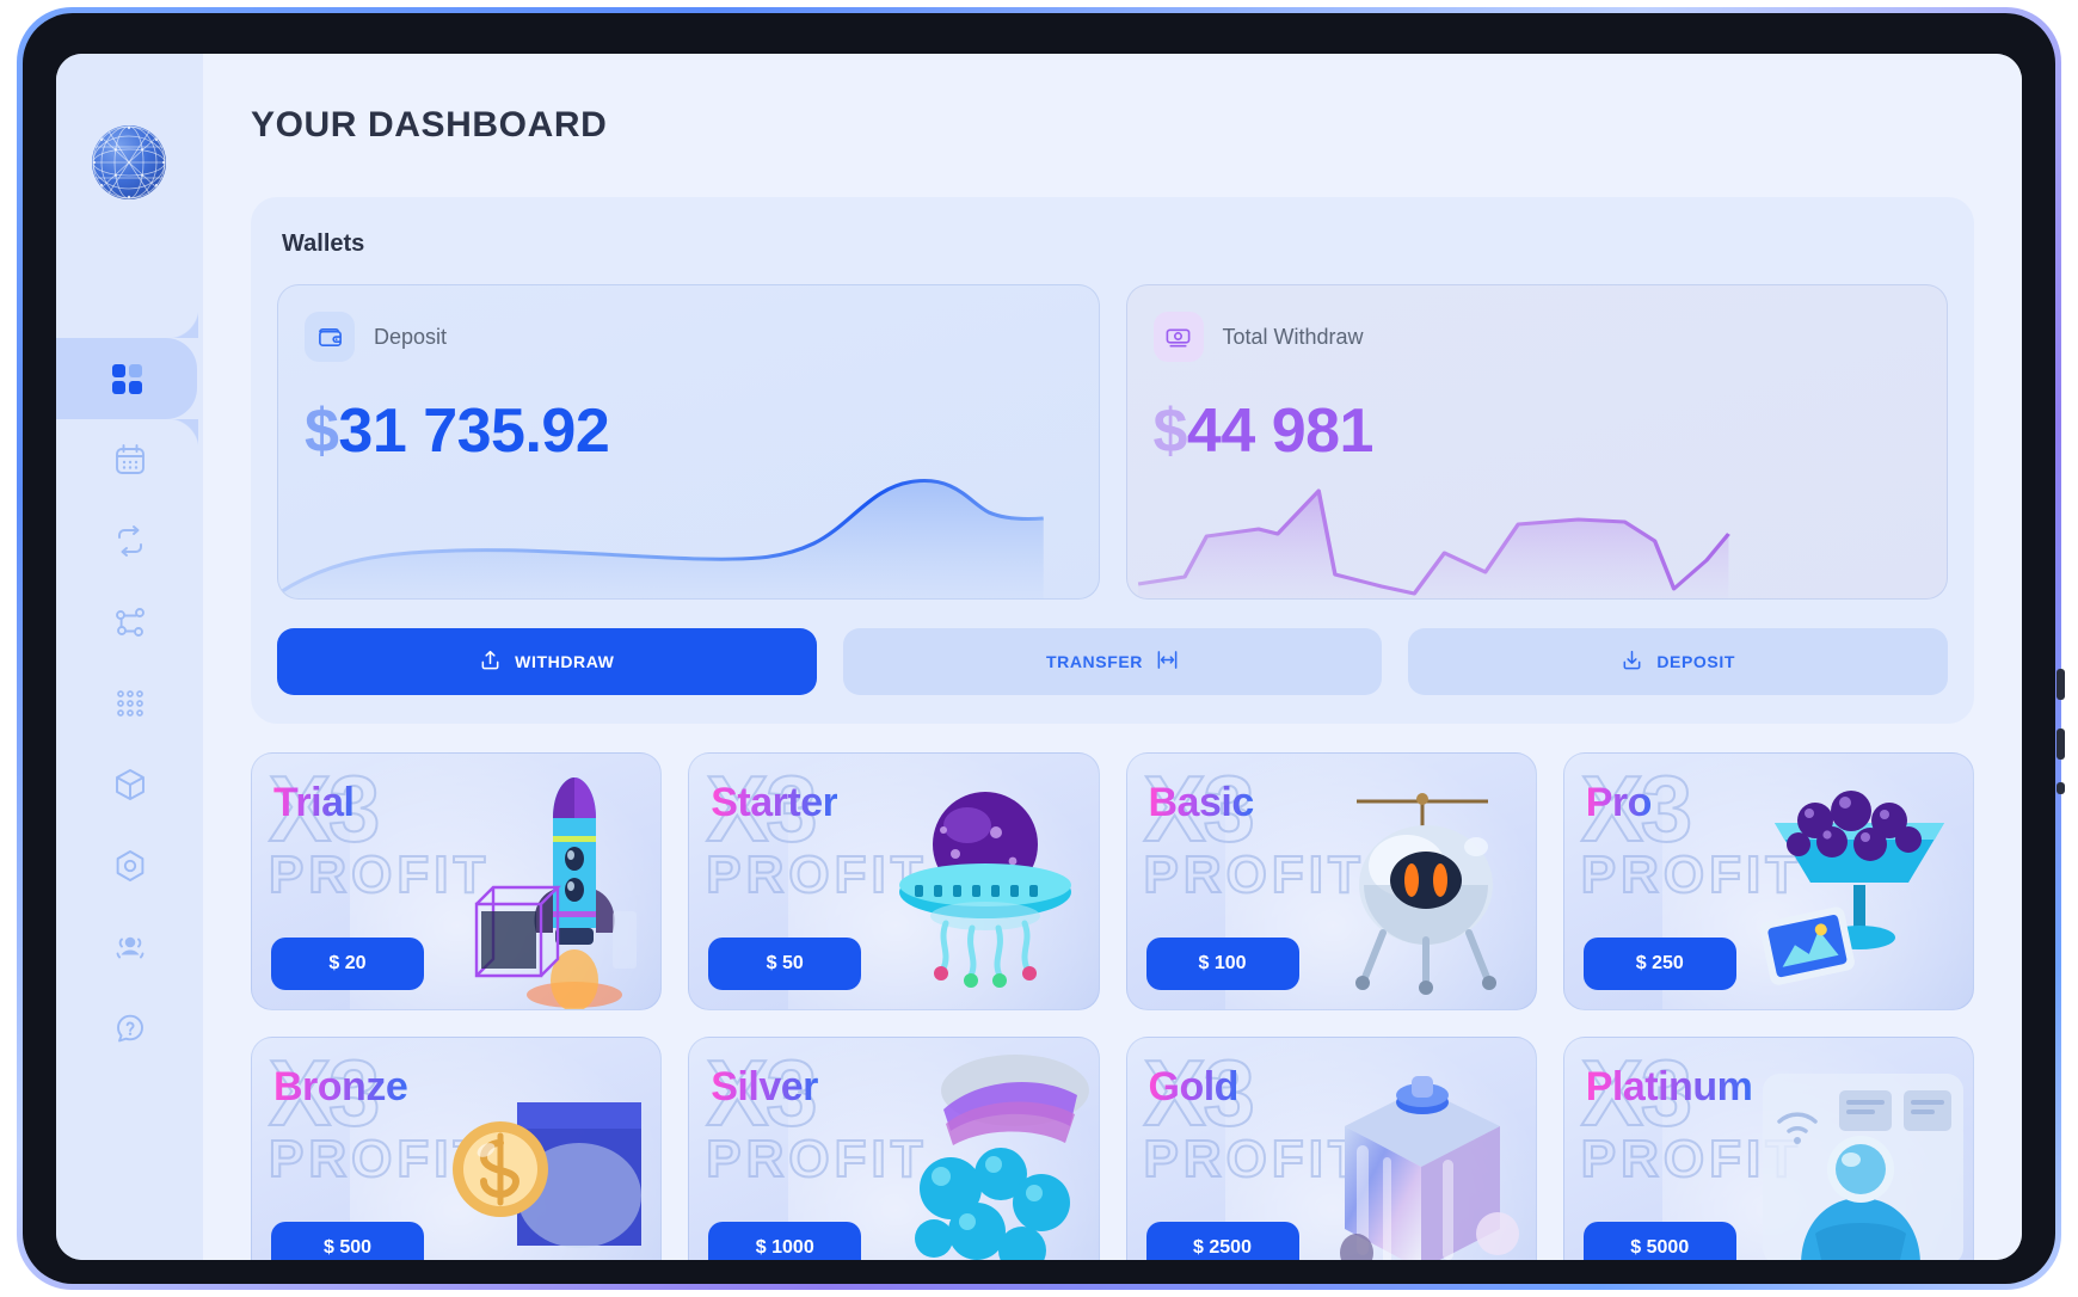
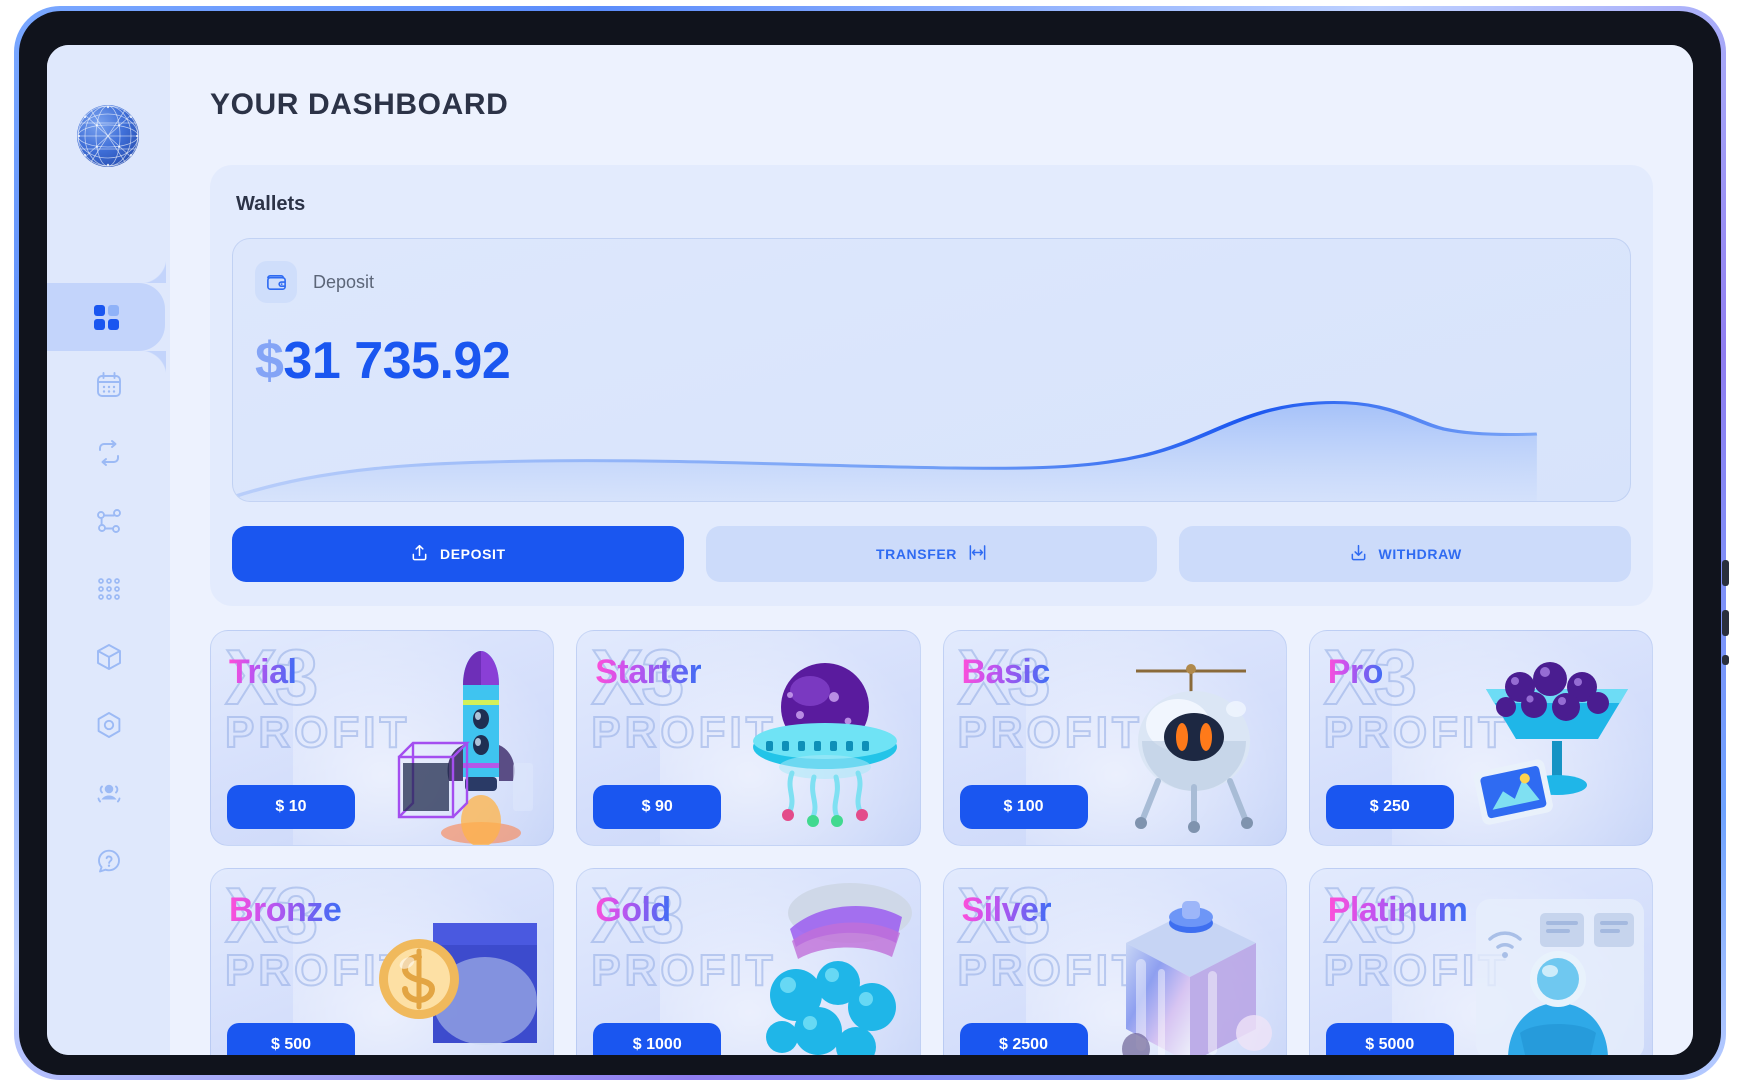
  YOUR DASHBOARD
  Wallets
  Deposit
  $31 735.92
- Total Withdraw
- $44 981
- WITHDRAW
+ DEPOSIT
  TRANSFER
- DEPOSIT
+ WITHDRAW
  PROFIT
  Trial
- $ 20
+ $ 10
  PROFIT
  Starter
- $ 50
+ $ 90
  PROFIT
  Basic
  $ 100
  PROFIT
  Pro
  $ 250
  PROFI
  Bronze
  $ 500
  PROFIT
- Silver
+ Gold
  $ 1000
  PROFI
- Gold
+ Silver
  $ 2500
  PROFIT
  Platinum
  $ 5000
